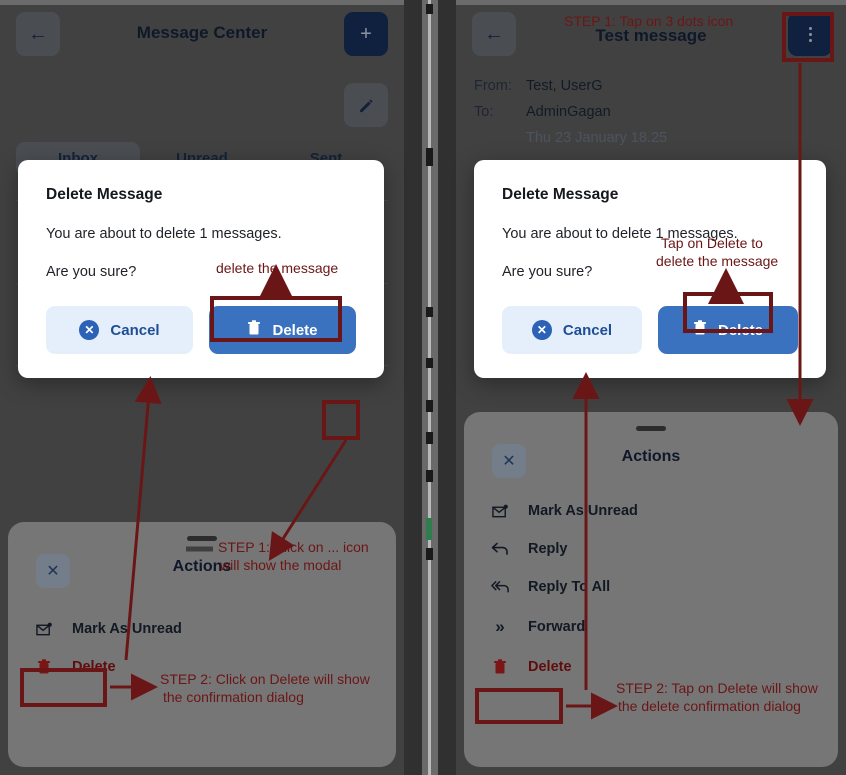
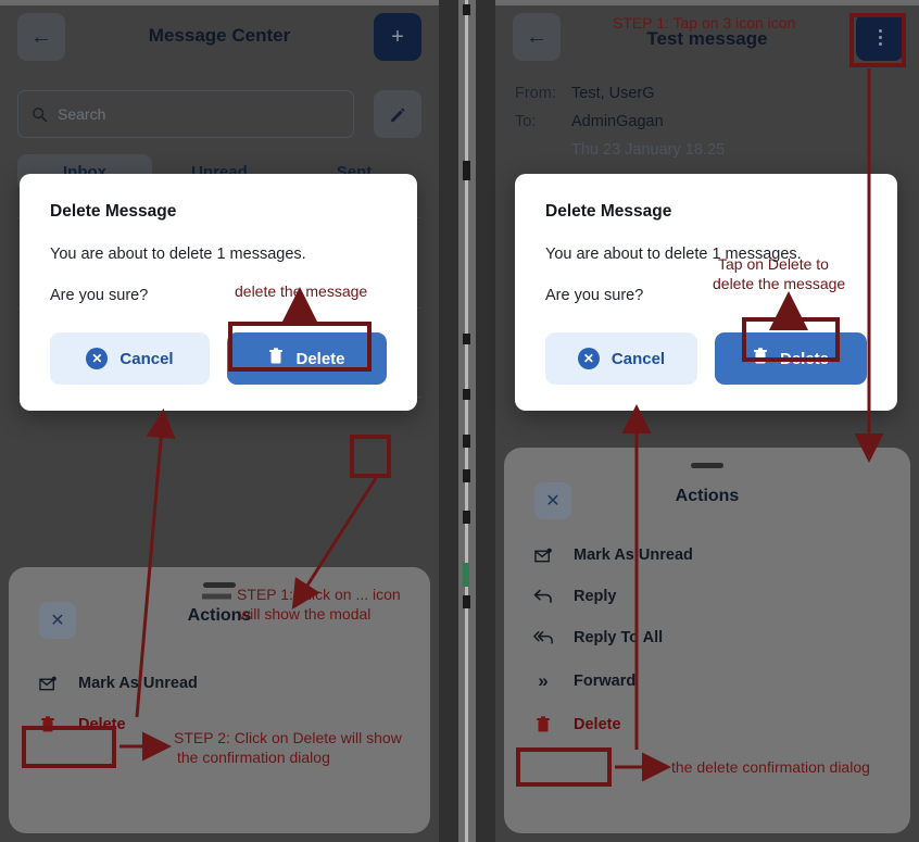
  ←
  Message Center
  +
+ Search
  Inbox
  Unread
  Sent
  ✕
  Actions
  Mark As Unread
  Delete
  ←
  Test message
  From:
  Test, UserG
  To:
  AdminGagan
  Thu 23 January 18.25
  ✕
  Actions
  Mark As Unread
  Reply
  Reply To All
  »
  Forward
  Delete
  Delete Message
  You are about to delete 1 messages.
  Are you sure?
  ✕
  Cancel
  Delete
  Delete Message
  You are about to delete 1 messages.
  Are you sure?
  ✕
  Cancel
  Delete
  delete the message
  STEP 1: Click on ... icon
  will show the modal
  STEP 2: Click on Delete will show
  the confirmation dialog
- STEP 1: Tap on 3 dots icon
+ STEP 1: Tap on 3 icon icon
  Tap on Delete to
  delete the message
- STEP 2: Tap on Delete will show
  the delete confirmation dialog
